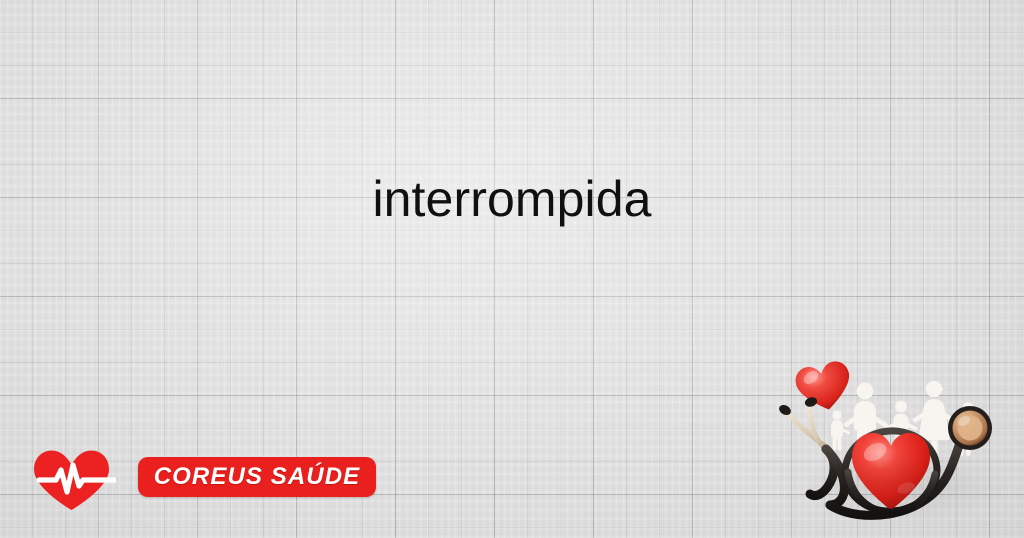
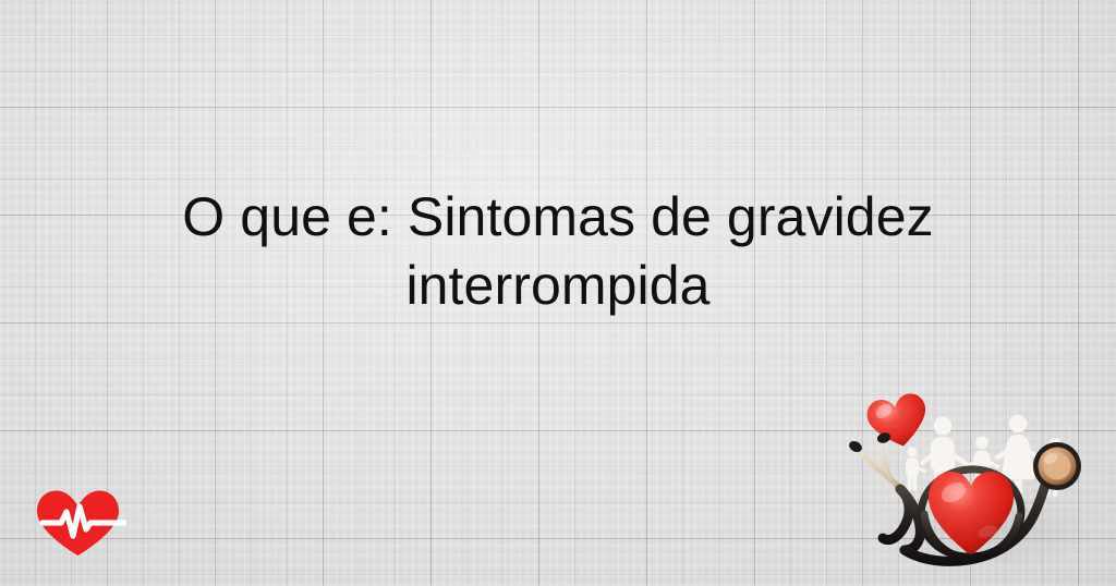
+ O que e: Sintomas de gravidez
  interrompida
- COREUS SAÚDE
